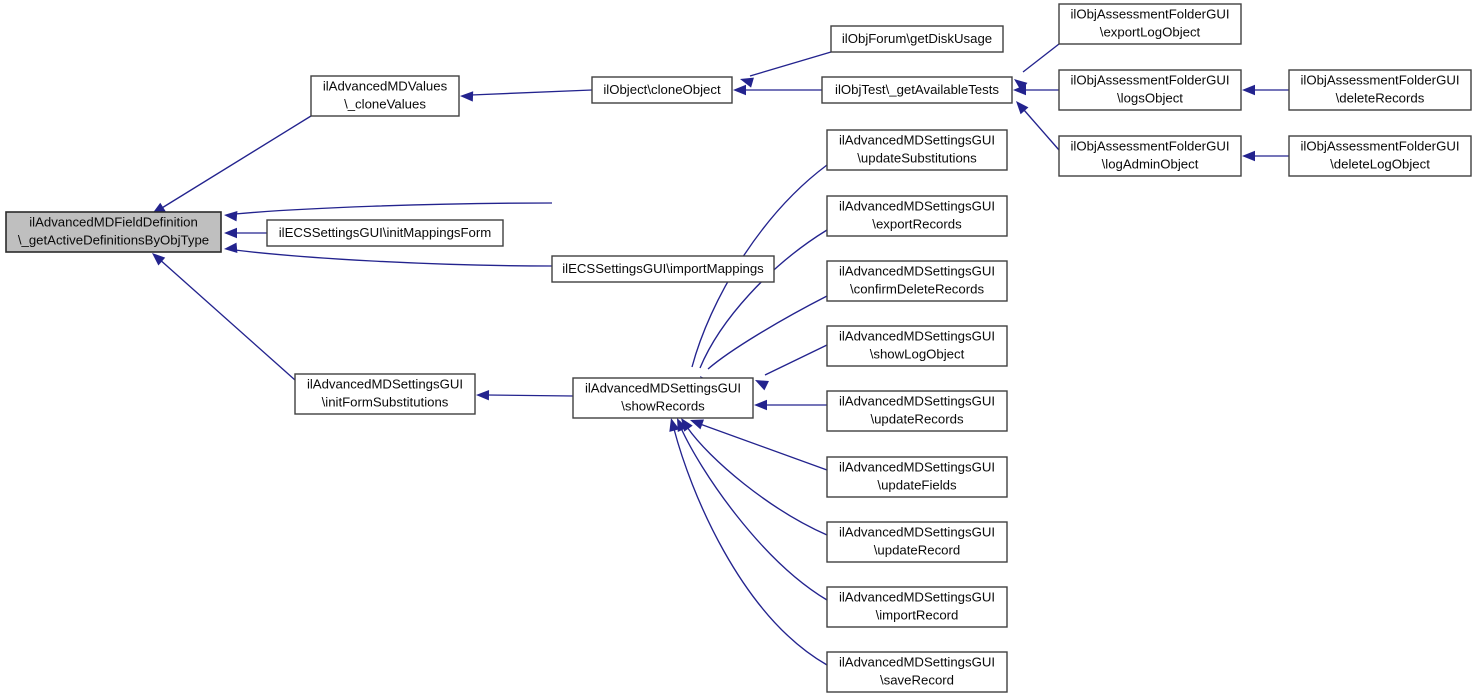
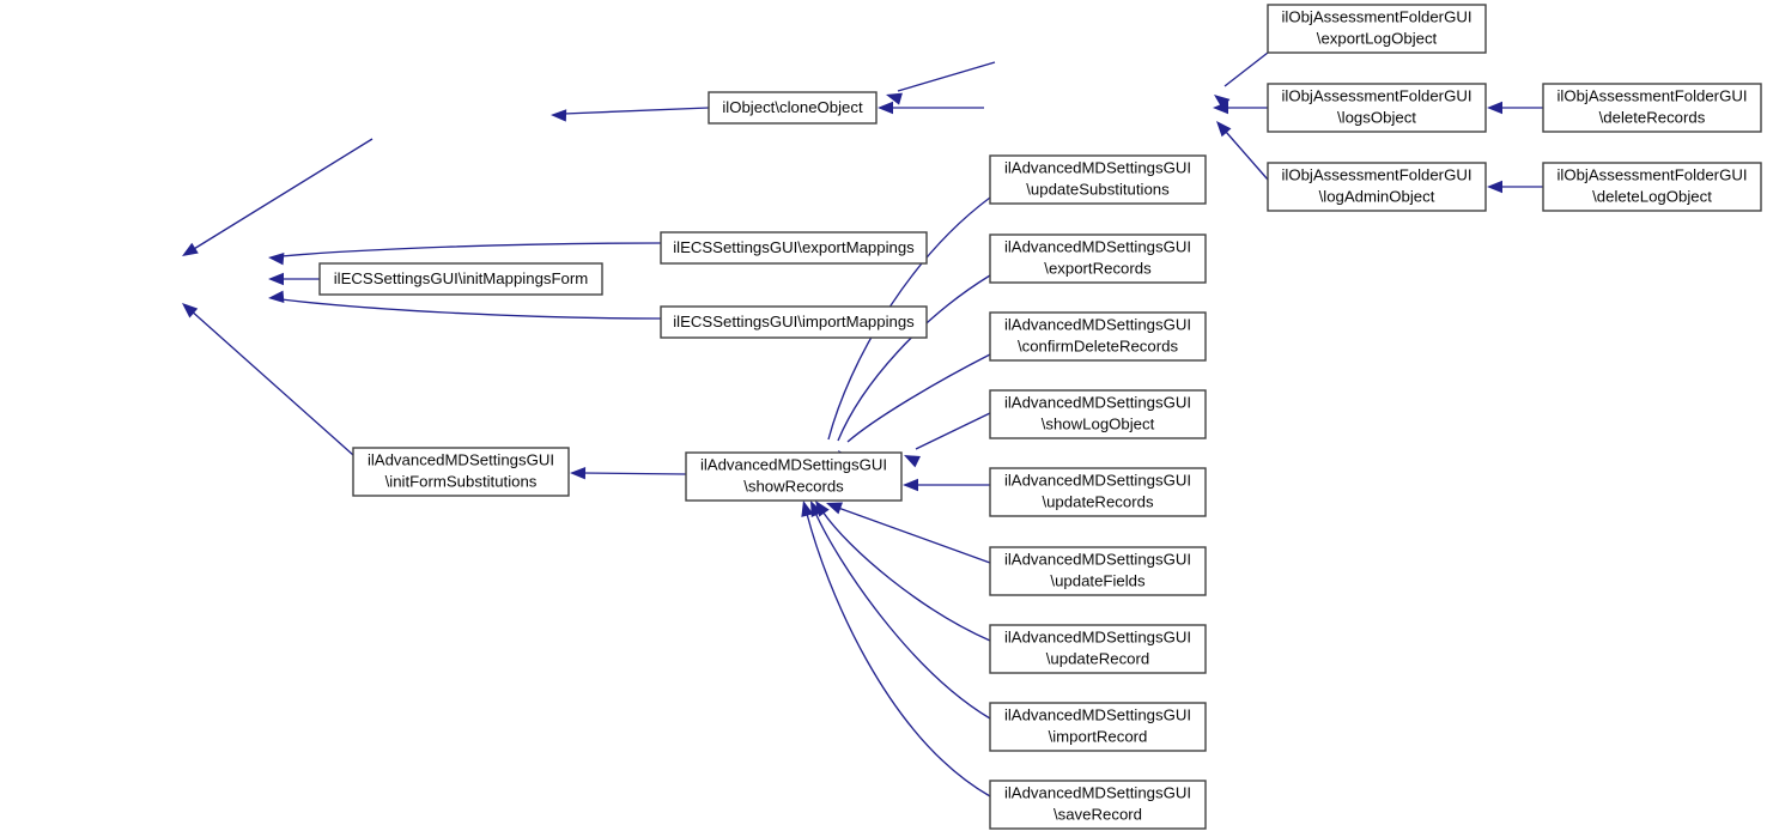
- ilAdvancedMDFieldDefinition
- \_getActiveDefinitionsByObjType
- ilAdvancedMDValues
- \_cloneValues
  ilObject\cloneObject
- ilObjForum\getDiskUsage
- ilObjTest\_getAvailableTests
  ilObjAssessmentFolderGUI
  \exportLogObject
  ilObjAssessmentFolderGUI
  \logsObject
  ilObjAssessmentFolderGUI
  \logAdminObject
  ilObjAssessmentFolderGUI
  \deleteRecords
  ilObjAssessmentFolderGUI
  \deleteLogObject
+ ilECSSettingsGUI\exportMappings
  ilECSSettingsGUI\initMappingsForm
  ilECSSettingsGUI\importMappings
  ilAdvancedMDSettingsGUI
  \initFormSubstitutions
  ilAdvancedMDSettingsGUI
  \showRecords
  ilAdvancedMDSettingsGUI
  \updateSubstitutions
  ilAdvancedMDSettingsGUI
  \exportRecords
  ilAdvancedMDSettingsGUI
  \confirmDeleteRecords
  ilAdvancedMDSettingsGUI
  \showLogObject
  ilAdvancedMDSettingsGUI
  \updateRecords
  ilAdvancedMDSettingsGUI
  \updateFields
  ilAdvancedMDSettingsGUI
  \updateRecord
  ilAdvancedMDSettingsGUI
  \importRecord
  ilAdvancedMDSettingsGUI
  \saveRecord
